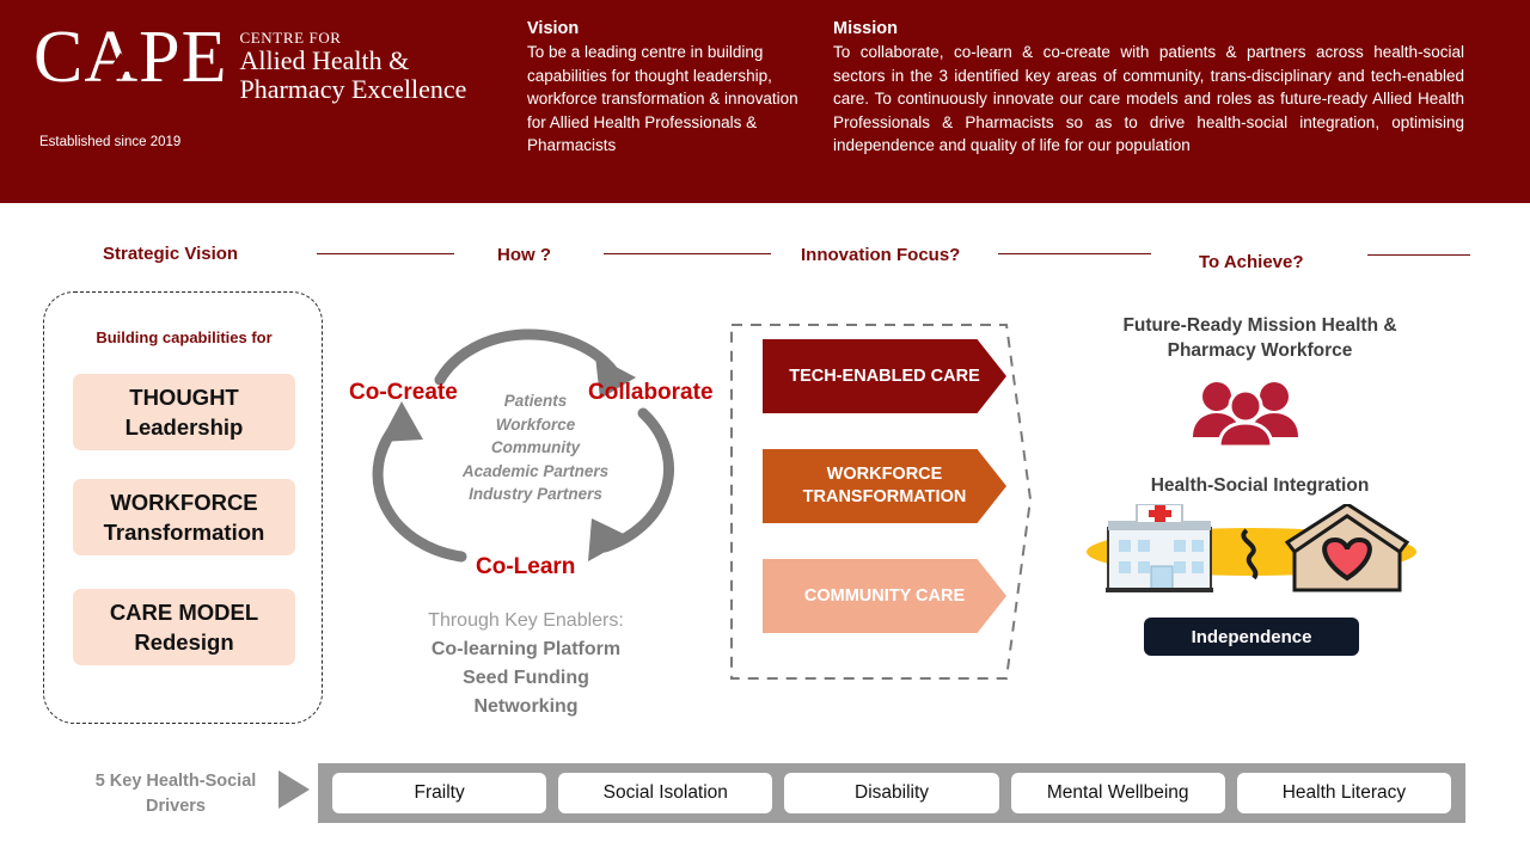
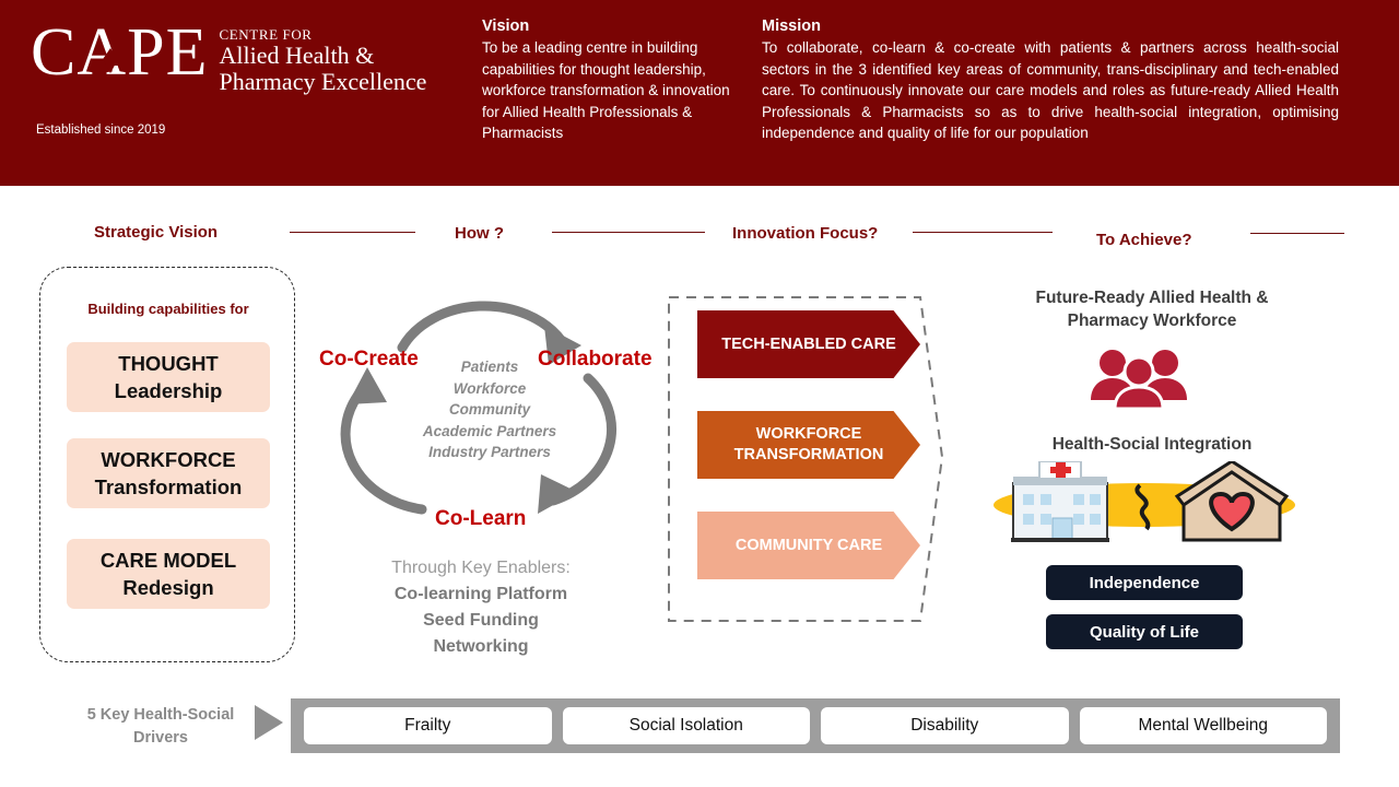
  CAPE
  CENTRE FOR
  Allied Health &
  Pharmacy Excellence
  Established since 2019
  Vision
  To be a leading centre in building capabilities for thought leadership, workforce transformation & innovation for Allied Health Professionals & Pharmacists
  Mission
  To collaborate, co-learn & co-create with patients & partners across health-social sectors in the 3 identified key areas of community, trans-disciplinary and tech-enabled care. To continuously innovate our care models and roles as future-ready Allied Health Professionals & Pharmacists so as to drive health-social integration, optimising independence and quality of life for our population
  Strategic Vision
  How ?
  Innovation Focus?
  To Achieve?
  Building capabilities for
  THOUGHT
  Leadership
  WORKFORCE
  Transformation
  CARE MODEL
  Redesign
  Co-Create
  Collaborate
  Co-Learn
  Patients
  Workforce
  Community
  Academic Partners
  Industry Partners
  Through Key Enablers:
  Co-learning Platform
  Seed Funding
  Networking
  TECH-ENABLED CARE
  WORKFORCE TRANSFORMATION
  COMMUNITY CARE
- Future-Ready Mission Health & Pharmacy Workforce
+ Future-Ready Allied Health & Pharmacy Workforce
  Health-Social Integration
  Independence
+ Quality of Life
  5 Key Health-Social Drivers
  Frailty
  Social Isolation
  Disability
  Mental Wellbeing
- Health Literacy
